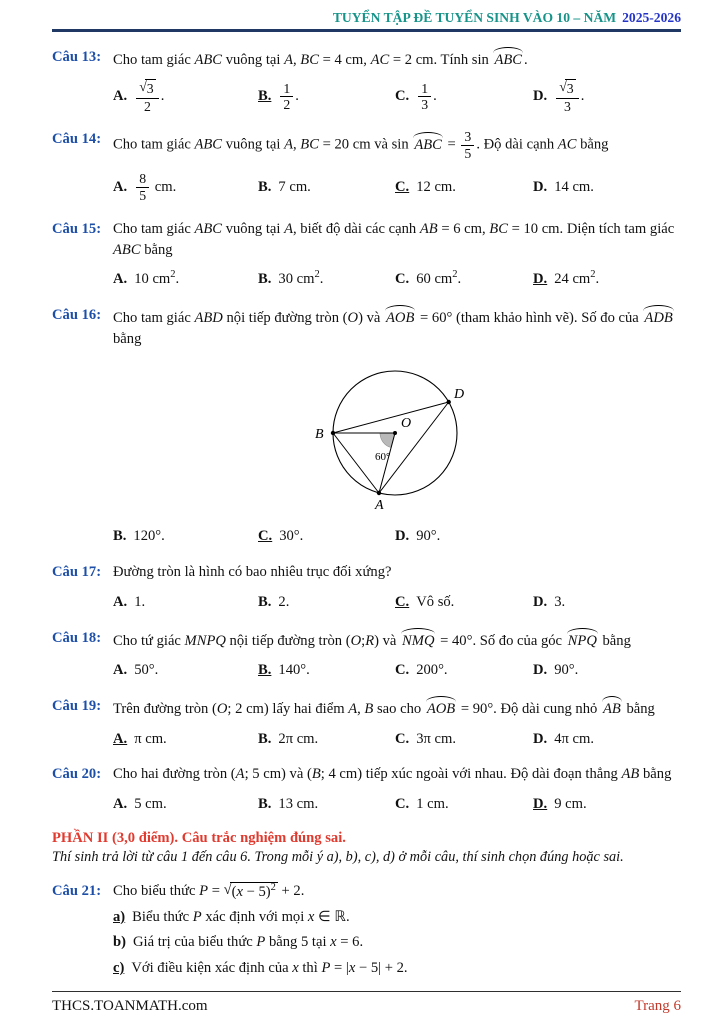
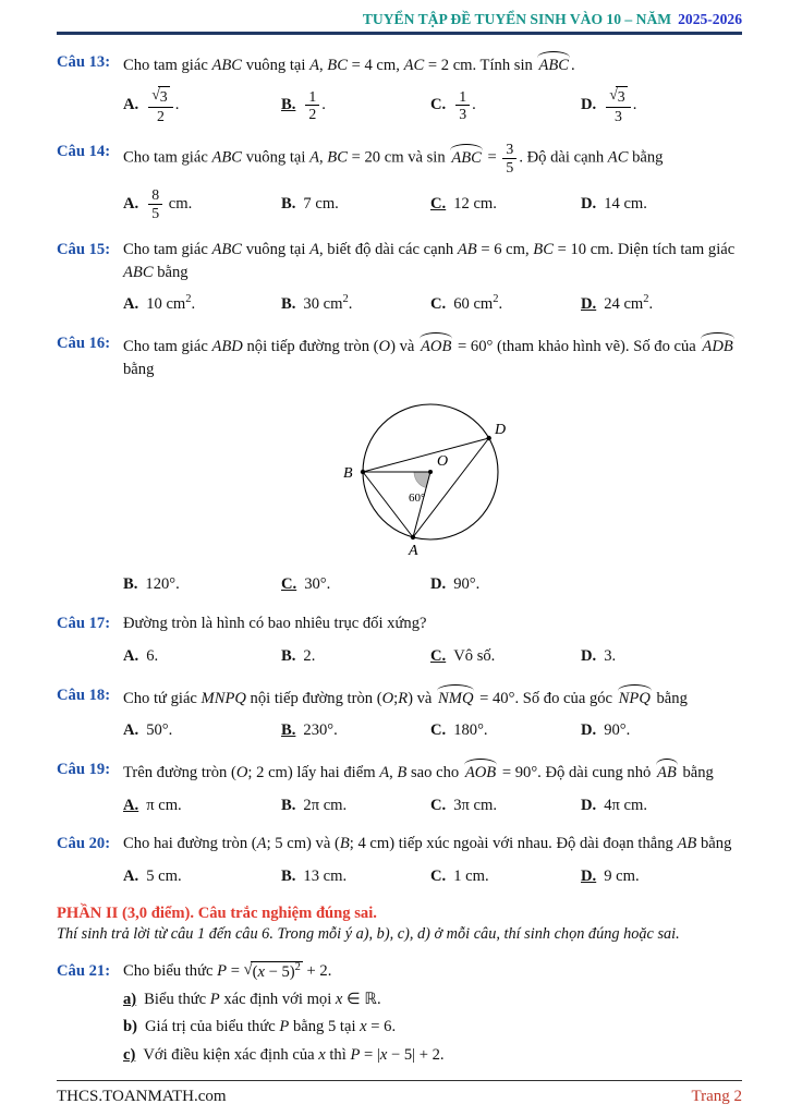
  TUYỂN TẬP ĐỀ TUYỂN SINH VÀO 10 – NĂM
  2025-2026
  Câu 13:
  Cho tam giác ABC vuông tại A, BC = 4 cm, AC = 2 cm. Tính sin ABC .
  A.
  √
  3
  2
  .
  B.
  1
  2
  .
  C.
  1
  3
  .
  D.
  √
  3
  3
  .
  Câu 14:
  Cho tam giác ABC vuông tại A, BC = 20 cm và sin ABC =
  3
  5
  . Độ dài cạnh AC bằng
  A.
  8
  5
  cm.
  B. 7 cm.
  C. 12 cm.
  D. 14 cm.
  Câu 15:
  Cho tam giác ABC vuông tại A, biết độ dài các cạnh AB = 6 cm, BC = 10 cm. Diện tích tam giác ABC bằng
  A. 10 cm2.
  B. 30 cm2.
  C. 60 cm2.
  D. 24 cm2.
  Câu 16:
  Cho tam giác ABD nội tiếp đường tròn (O) và AOB = 60° (tham khảo hình vẽ). Số đo của ADB bằng
  B
  D
  A
  O
  60°
  B. 120°.
  C. 30°.
  D. 90°.
  Câu 17:
  Đường tròn là hình có bao nhiêu trục đối xứng?
- A. 1.
+ A. 6.
  B. 2.
  C. Vô số.
  D. 3.
  Câu 18:
  Cho tứ giác MNPQ nội tiếp đường tròn (O;R) và NMQ = 40°. Số đo của góc NPQ bằng
  A. 50°.
- B. 140°.
+ B. 230°.
- C. 200°.
+ C. 180°.
  D. 90°.
  Câu 19:
  Trên đường tròn (O; 2 cm) lấy hai điểm A, B sao cho AOB = 90°. Độ dài cung nhỏ AB bằng
  A. π cm.
  B. 2π cm.
  C. 3π cm.
  D. 4π cm.
  Câu 20:
  Cho hai đường tròn (A; 5 cm) và (B; 4 cm) tiếp xúc ngoài với nhau. Độ dài đoạn thẳng AB bằng
  A. 5 cm.
  B. 13 cm.
  C. 1 cm.
  D. 9 cm.
  PHẦN II (3,0 điểm). Câu trắc nghiệm đúng sai.
  Thí sinh trả lời từ câu 1 đến câu 6. Trong mỗi ý a), b), c), d) ở mỗi câu, thí sinh chọn đúng hoặc sai.
  Câu 21:
  Cho biểu thức P =
  √
  (x − 5)2
  + 2.
  a) Biểu thức P xác định với mọi x ∈ ℝ.
  b) Giá trị của biểu thức P bằng 5 tại x = 6.
  c) Với điều kiện xác định của x thì P = |x − 5| + 2.
  THCS.TOANMATH.com
- Trang 6
+ Trang 2
